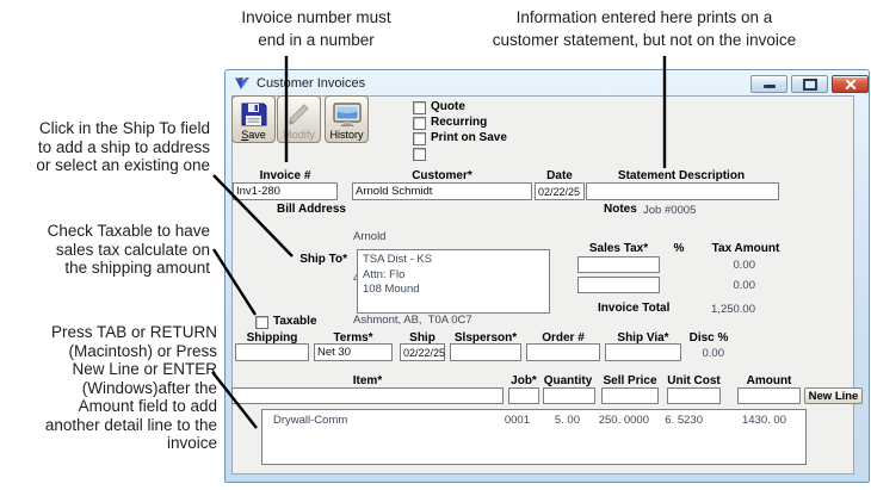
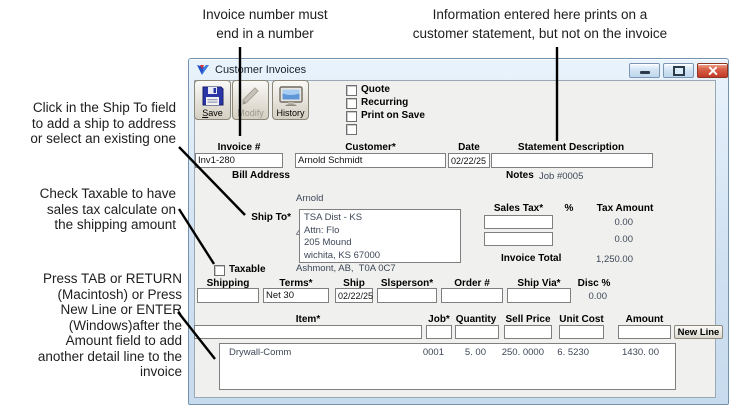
  Invoice number must
  end in a number
  Information entered here prints on a
  customer statement, but not on the invoice
  Click in the Ship To field
  to add a ship to address
  or select an existing one
  Check Taxable to have
  sales tax calculate on
  the shipping amount
  Press TAB or RETURN
  (Macintosh) or Press
  New Line or ENTER
  (Windows)after the
  Amount field to add
  another detail line to the
  invoice
  Custmer Invoices
  Save
  odify
  History
  Quote
  Recurring
  Print on Save
  Invoice #
  Customer*
  Date
  Statement Description
  Inv1-280
  Arnold Schmidt
  02/22/25
  Bill Address
  Arnold
  Ashmont, AB, T0A 0C7
  Notes
  Job #0005
  Sales Tax*
  %
  Tax Amount
  0.00
  0.00
  Invoice Total
  1,250.00
  Ship To*
  TSA Dist - KS
  Attn: Flo
- 108 Mound
+ 205 Mound
+ wichita, KS 67000
  Taxable
  Shipping
  Terms*
  Slsperson*
  Order #
  Ship Via*
  Disc %
  Net 30
  02/22/25
  0.00
  Item*
  Job*
  Quantity
  Sell Price
  Unit Cost
  Amount
  New Line
  Drywall-Comm
  0001
  5. 00
  250. 0000
  6. 5230
  1430. 00
